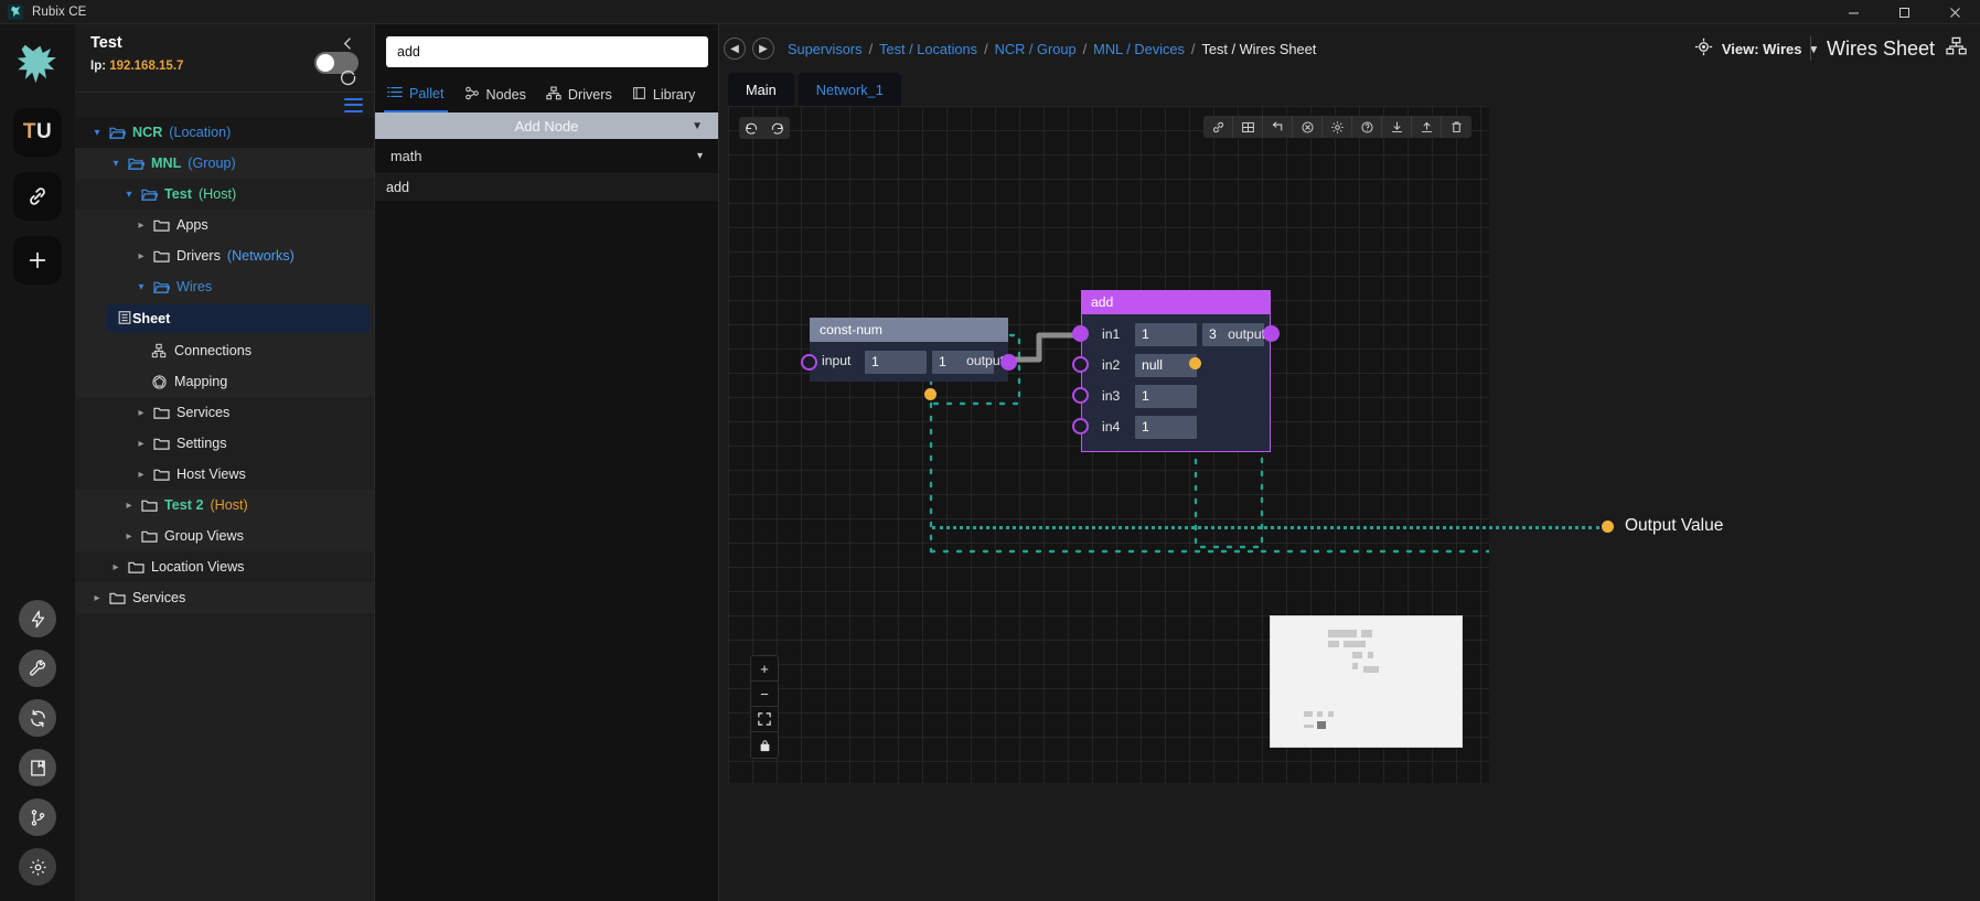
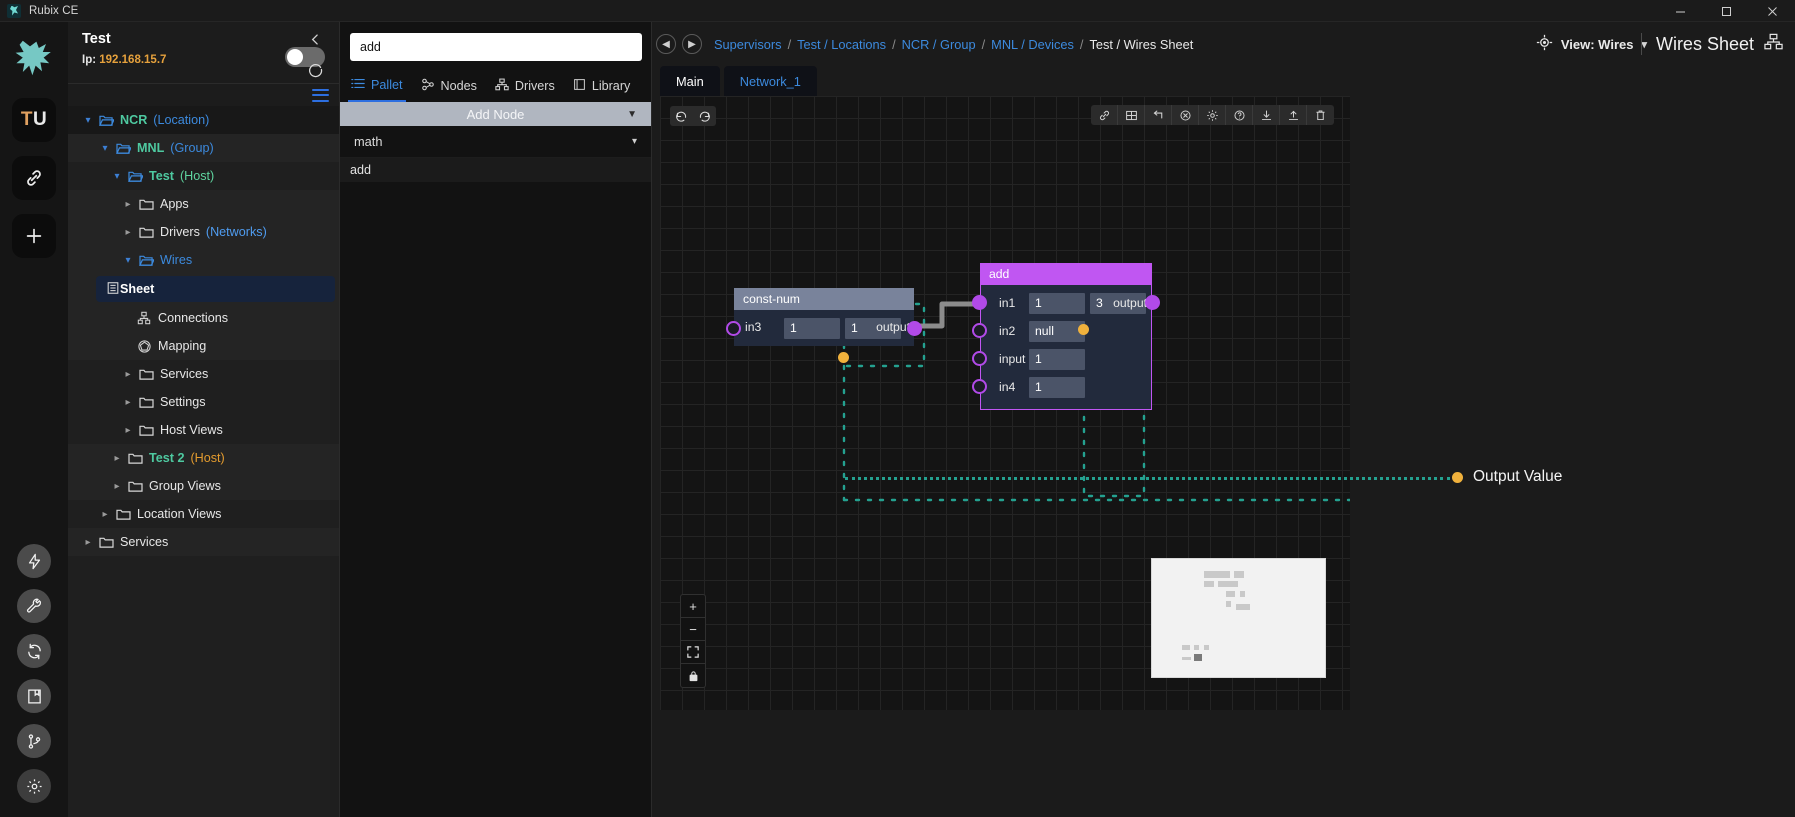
  Rubix CE
  T
  U
  Test
  Ip: 192.168.15.7
  ▾
  NCR
  (Location)
  ▾
  MNL
  (Group)
  ▾
  Test
  (Host)
  ▸
  Apps
  ▸
  Drivers
  (Networks)
  ▾
  Wires
  Sheet
  Connections
  Mapping
  ▸
  Services
  ▸
  Settings
  ▸
  Host Views
  ▸
  Test 2
  (Host)
  ▸
  Group Views
  ▸
  Location Views
  ▸
  Services
  add
  Pallet
  Nodes
  Drivers
  Library
  Add Node
  ▼
  math
  ▾
  add
  ◀
  ▶
  Supervisors
  /
  Test / Locations
  /
  NCR / Group
  /
  MNL / Devices
  /
  Test / Wires Sheet
  View: Wires
  ▾
  Wires Sheet
  Main
  Network_1
  const-num
- input
+ in3
  1
  1
  outpu
  add
  in1
  1
  3
  outpu
  in2
  null
- in3
+ input
  1
  in4
  1
  +
  −
  Output Value
